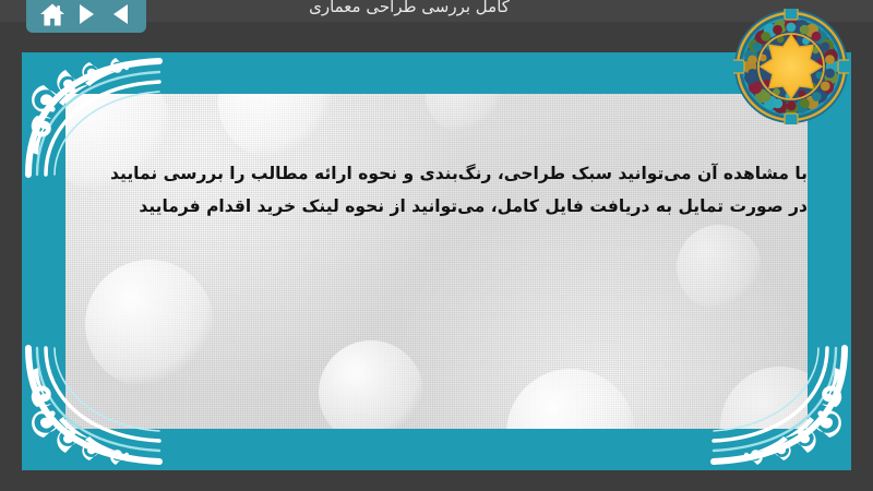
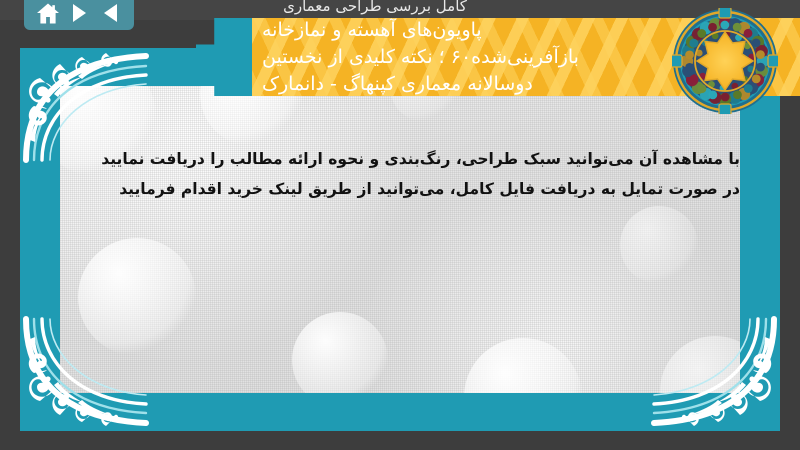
  کامل بررسی طراحی معماری
- با مشاهده آن می‌توانید سبک طراحی، رنگ‌بندی و نحوه ارائه مطالب را بررسی نمایید
+ با مشاهده آن می‌توانید سبک طراحی، رنگ‌بندی و نحوه ارائه مطالب را دریافت نمایید
- در صورت تمایل به دریافت فایل کامل، می‌توانید از نحوه لینک خرید اقدام فرمایید
+ در صورت تمایل به دریافت فایل کامل، می‌توانید از طریق لینک خرید اقدام فرمایید
+ پاویون‌های آهسته و نمازخانه
+ بازآفرینی‌شده۶۰ ؛ نکته کلیدی از نخستین
+ دوسالانه معماری کپنهاگ - دانمارک
